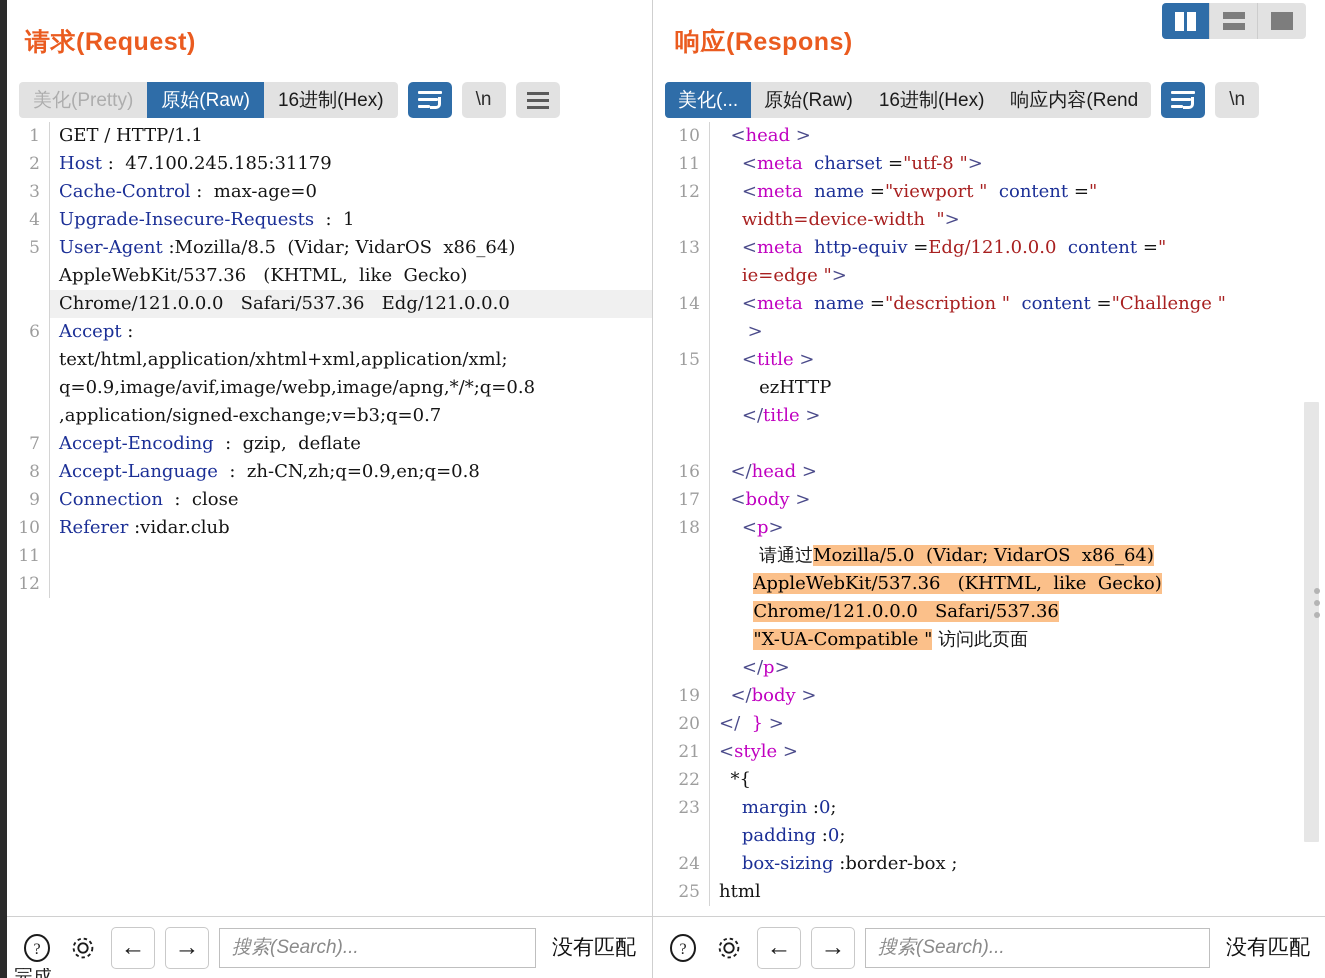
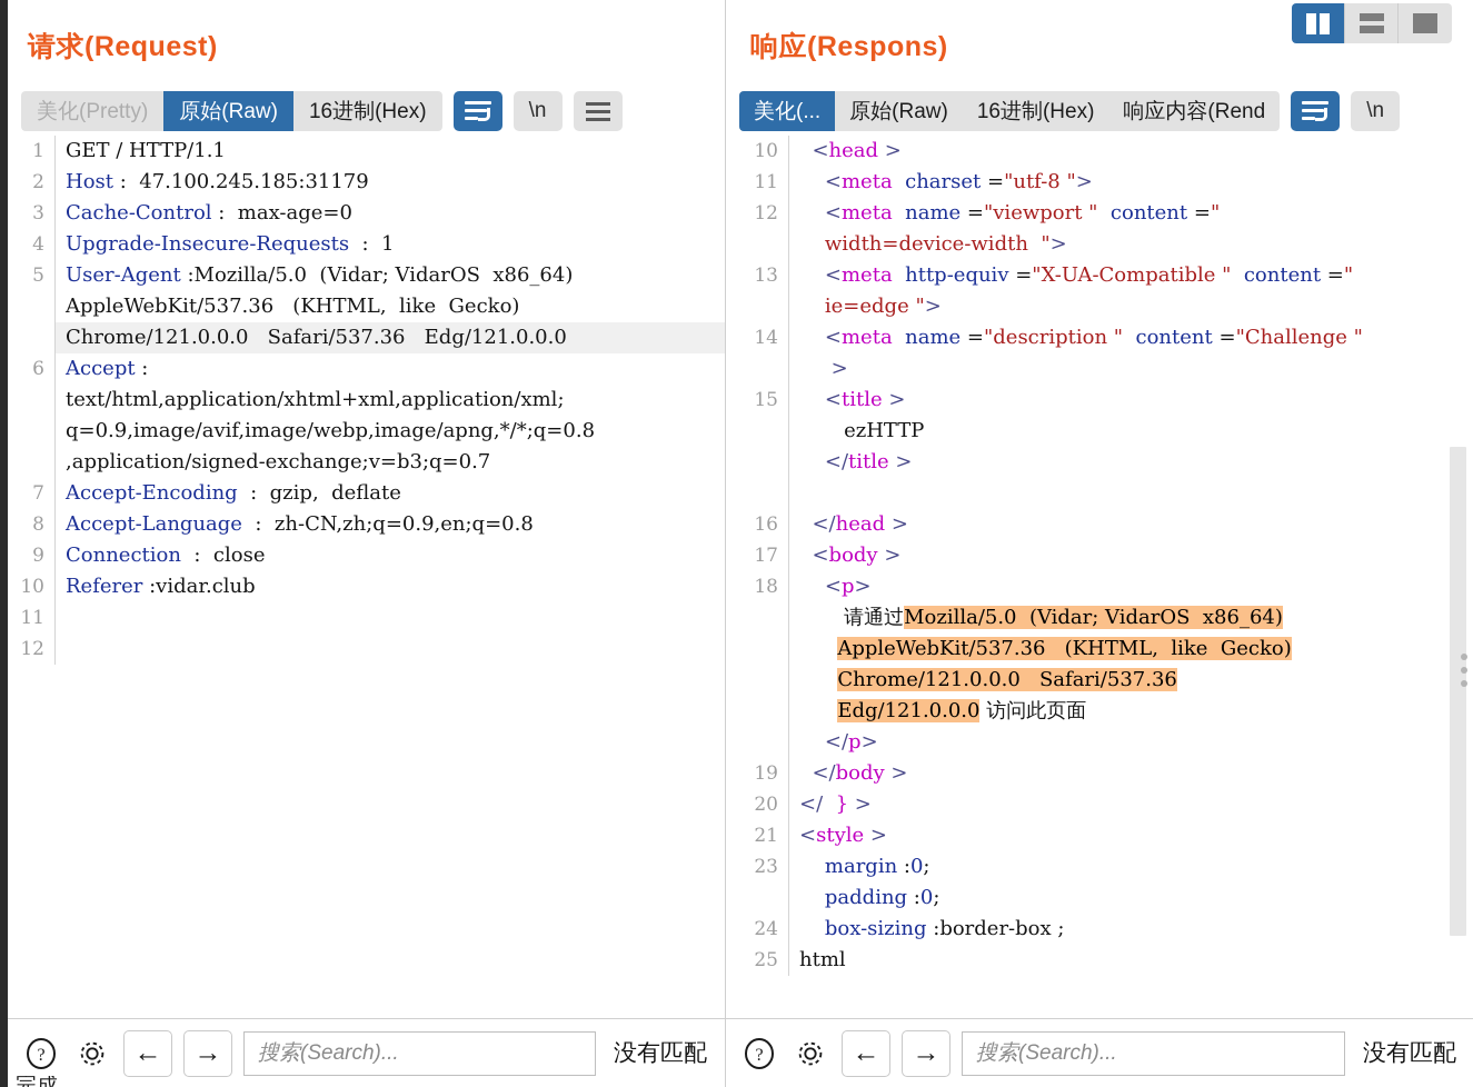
  请求(Request)
  美化(Pretty)
  原始(Raw)
  16进制(Hex)
  \n
  1
  GET / HTTP/1.1
  2
  Host : 47.100.245.185:31179
  3
  Cache-Control : max-age=0
  4
  Upgrade-Insecure-Requests : 1
  5
- User-Agent :Mozilla/8.5 (Vidar; VidarOS x86_64)
+ User-Agent :Mozilla/5.0 (Vidar; VidarOS x86_64)
  AppleWebKit/537.36 (KHTML, like Gecko)
  Chrome/121.0.0.0 Safari/537.36 Edg/121.0.0.0
  6
  Accept :
  text/html,application/xhtml+xml,application/xml;
  q=0.9,image/avif,image/webp,image/apng,*/*;q=0.8
  ,application/signed-exchange;v=b3;q=0.7
  7
  Accept-Encoding : gzip, deflate
  8
  Accept-Language : zh-CN,zh;q=0.9,en;q=0.8
  9
  Connection : close
  10
  Referer :vidar.club
  11
  12
  ?
  ←
  →
  搜索(Search)...
  没有匹配
  完成
  响应(Respons)
  美化(...
  原始(Raw)
  16进制(Hex)
  响应内容(Rend
  \n
  10
  <head >
  11
  <meta charset ="utf-8 ">
  12
  <meta name ="viewport " content ="
  width=device-width ">
  13
- <meta http-equiv =Edg/121.0.0.0 content ="
+ <meta http-equiv ="X-UA-Compatible " content ="
  ie=edge ">
  14
  <meta name ="description " content ="Challenge "
  >
  15
  <title >
  ezHTTP
  </title >
  16
  </head >
  17
  <body >
  18
  <p>
  请通过Mozilla/5.0 (Vidar; VidarOS x86_64)
  AppleWebKit/537.36 (KHTML, like Gecko)
  Chrome/121.0.0.0 Safari/537.36
- "X-UA-Compatible " 访问此页面
+ Edg/121.0.0.0 访问此页面
  </p>
  19
  </body >
  20
  </ } >
  21
  <style >
- 22
- *{
  23
  margin :0;
  padding :0;
  24
  box-sizing :border-box ;
  25
  html
  ?
  ←
  →
  搜索(Search)...
  没有匹配
